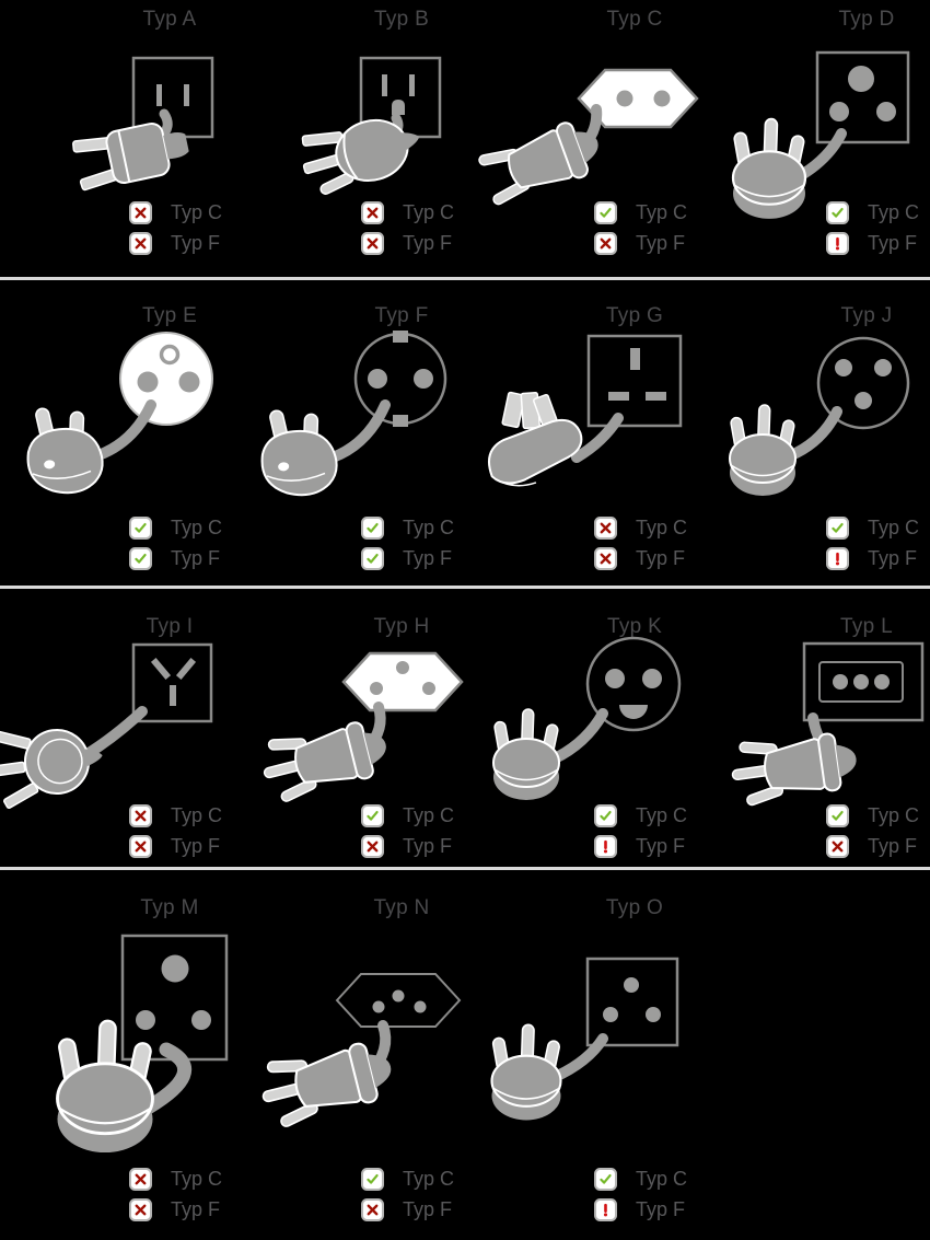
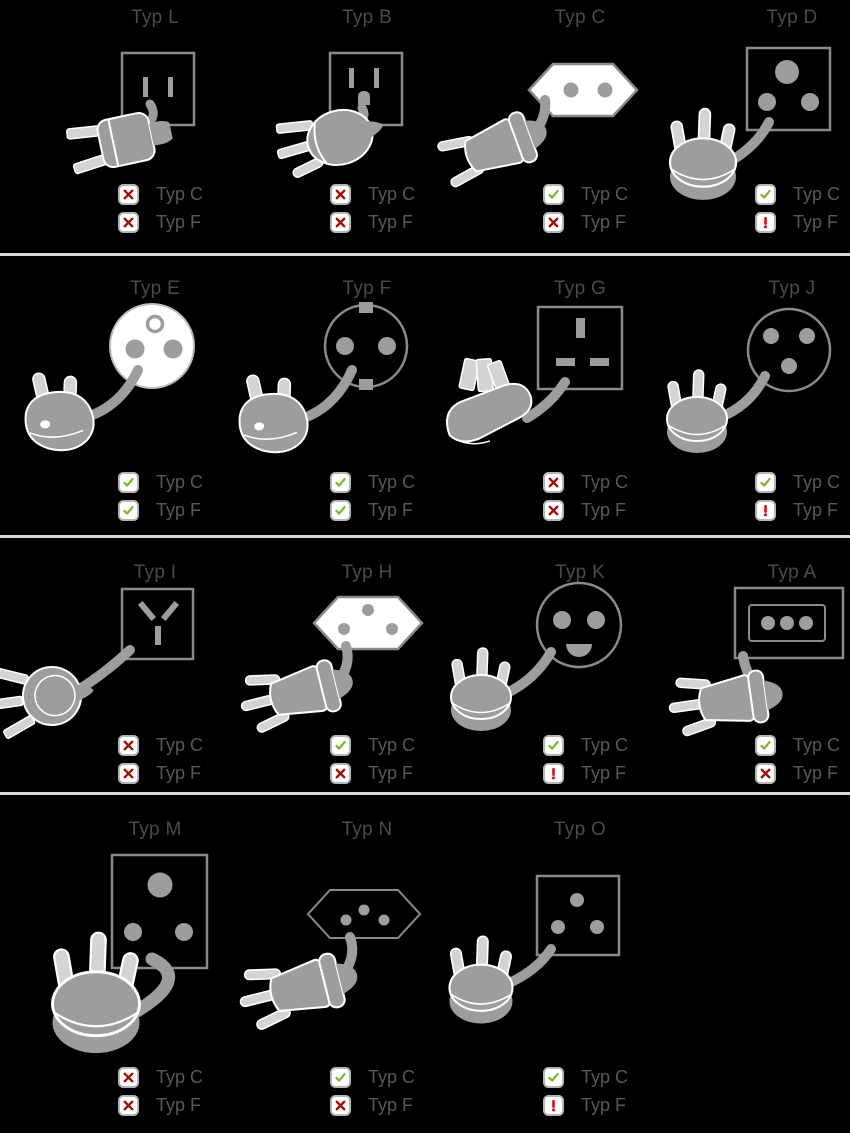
- Typ A
+ Typ L
  Typ C
  Typ F
  Typ B
  Typ C
  Typ F
  Typ C
  Typ C
  Typ F
  Typ D
  Typ C
  Typ F
  Typ E
  Typ C
  Typ F
  Typ F
  Typ C
  Typ F
  Typ G
  Typ C
  Typ F
  Typ J
  Typ C
  Typ F
  Typ I
  Typ C
  Typ F
  Typ H
  Typ C
  Typ F
  Typ K
  Typ C
  Typ F
- Typ L
+ Typ A
  Typ C
  Typ F
  Typ M
  Typ C
  Typ F
  Typ N
  Typ C
  Typ F
  Typ O
  Typ C
  Typ F
